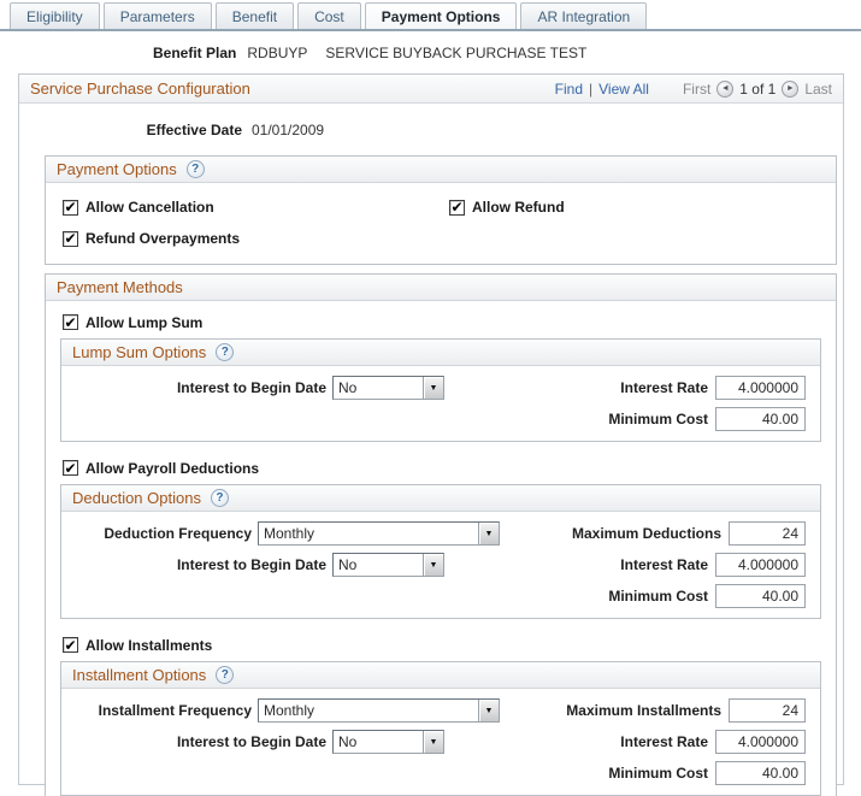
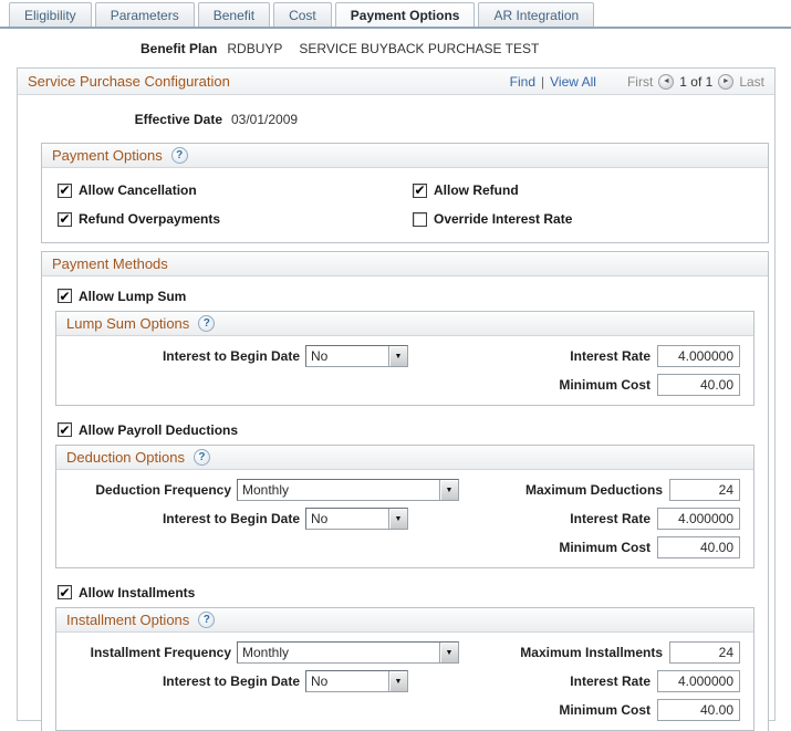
  Eligibility
  Parameters
  Benefit
  Cost
  Payment Options
  AR Integration
  Benefit Plan
  RDBUYP
  SERVICE BUYBACK PURCHASE TEST
  Service Purchase Configuration
  Find
  |
  View All
  First
  1 of 1
  Last
  Effective Date
- 01/01/2009
+ 03/01/2009
  Payment Options
  ?
  ✔
  Allow Cancellation
  ✔
  Allow Refund
  ✔
  Refund Overpayments
+ Override Interest Rate
  Payment Methods
  ✔
  Allow Lump Sum
  Lump Sum Options
  ?
  Interest to Begin Date
  No
  Interest Rate
  4.000000
  Minimum Cost
  40.00
  ✔
  Allow Payroll Deductions
  Deduction Options
  ?
  Deduction Frequency
  Monthly
  Maximum Deductions
  24
  Interest to Begin Date
  No
  Interest Rate
  4.000000
  Minimum Cost
  40.00
  ✔
  Allow Installments
  Installment Options
  ?
  Installment Frequency
  Monthly
  Maximum Installments
  24
  Interest to Begin Date
  No
  Interest Rate
  4.000000
  Minimum Cost
  40.00
